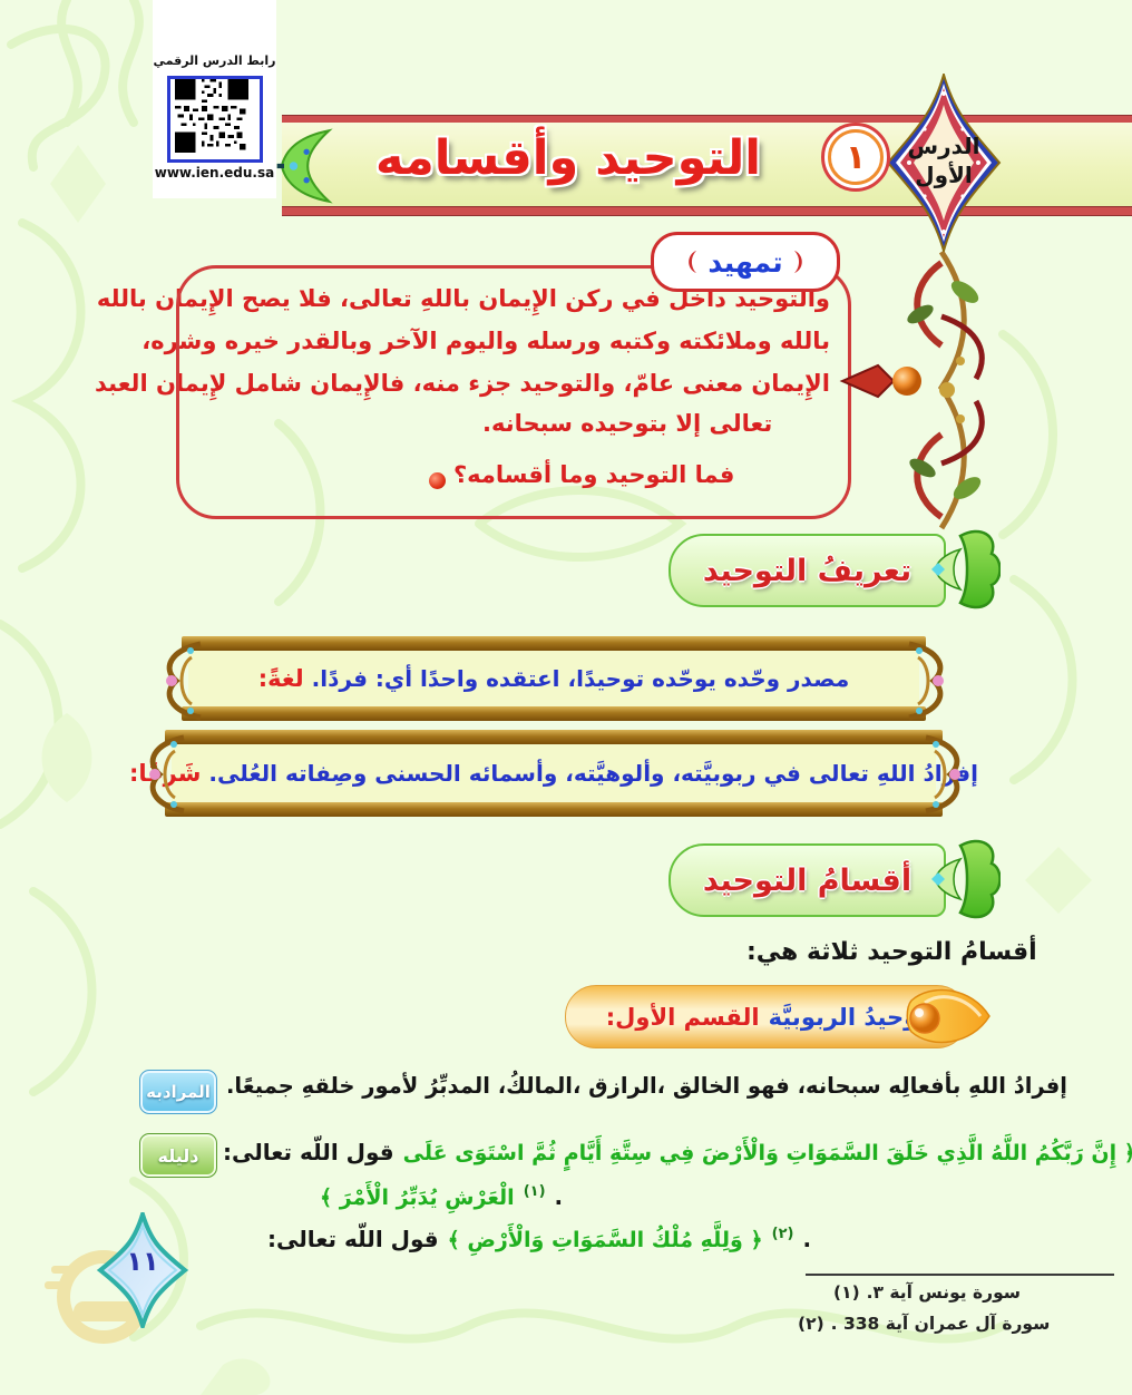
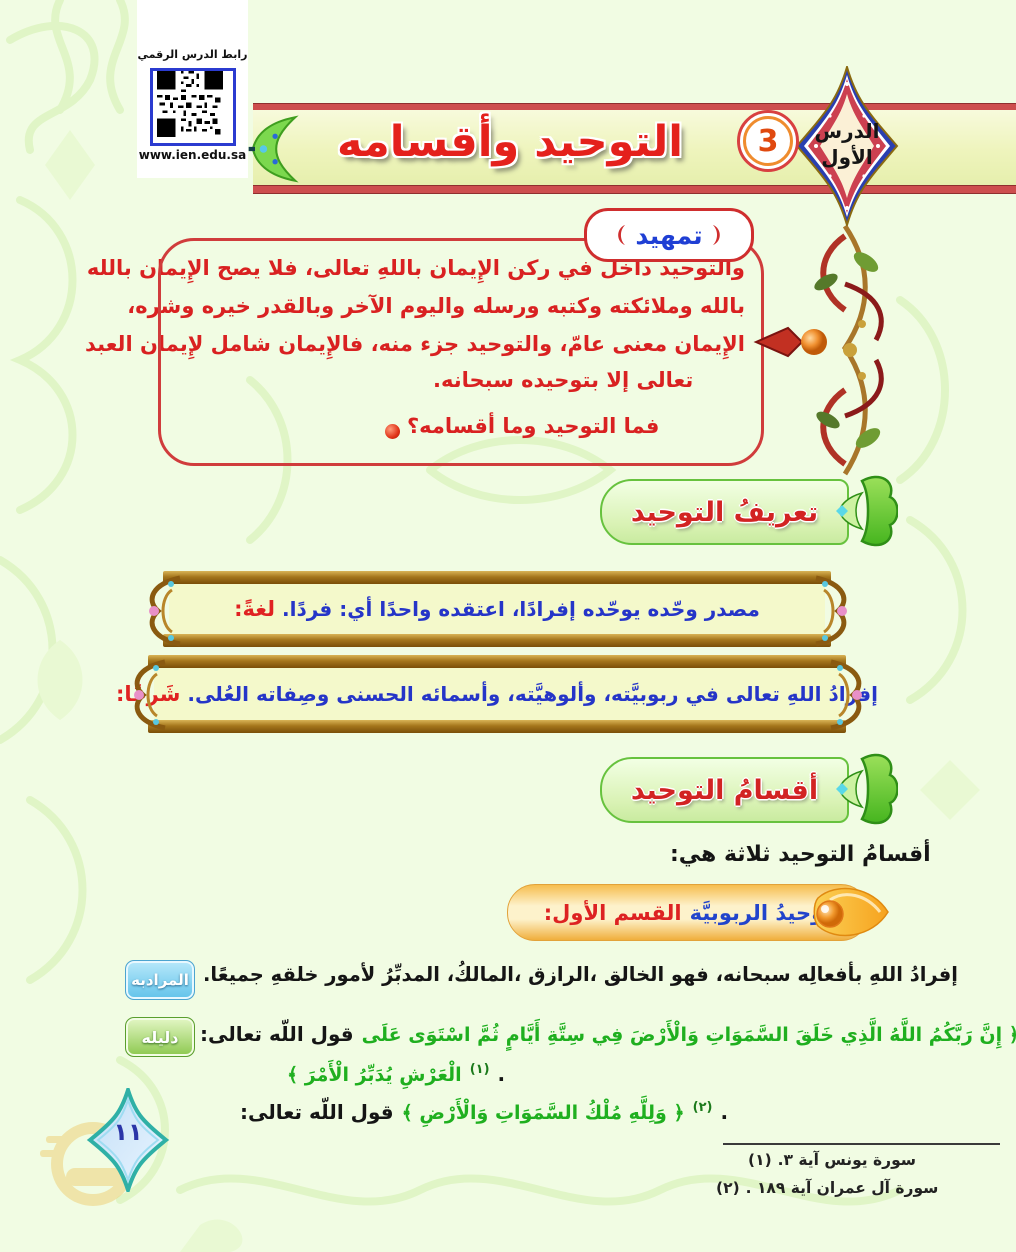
  رابط الدرس الرقمي
  www.ien.edu.sa
  التوحيد وأقسامه
  الدرس
  الأول
- ١
+ 3
  تمهيد
  والتوحيد داخل في ركن الإِيمان باللهِ تعالى، فلا يصح الإِيمان بالله
  بالله وملائكته وكتبه ورسله واليوم الآخر وبالقدر خيره وشره،
  الإِيمان معنى عامّ، والتوحيد جزء منه، فالإِيمان شامل لإِيمان العبد
  تعالى إلا بتوحيده سبحانه.
  فما التوحيد وما أقسامه؟
  تعريفُ التوحيد
  لغةً:
- مصدر وحّده يوحّده توحيدًا، اعتقده واحدًا أي: فردًا.
+ مصدر وحّده يوحّده إفرادًا، اعتقده واحدًا أي: فردًا.
  شَرا:
  إفادُ اللهِ تعالى في ربوبيَّته، وألوهيَّته، وأسمائه الحسنى وصِفاته العُلى.
  أقسامُ التوحيد
  أقسامُ التوحيد ثلاثة هي:
  القسم الأول:
  حيدُ الربوبيَّة
  المرادبه
  إفرادُ اللهِ بأفعالِه سبحانه، فهو الخالق ،الرازق ،المالكُ، المدبِّرُ لأمور خلقهِ جميعًا.
  دليله
  قول اللّه تعالى:
  ﴿ إِنَّ رَبَّكُمُ اللَّهُ الَّذِي خَلَقَ السَّمَوَاتِ وَالْأَرْضَ فِي سِتَّةِ أَيَّامٍ ثُمَّ اسْتَوَى عَلَى
  الْعَرْشِ يُدَبِّرُ الْأَمْرَ ﴾
  (١)
  .
  قول اللّه تعالى:
  ﴿ وَلِلَّهِ مُلْكُ السَّمَوَاتِ وَالْأَرْضِ ﴾
  (٢)
  .
  (١)
  سورة يونس آية ٣.
  (٢)
- سورة آل عمران آية 338 .
+ سورة آل عمران آية ١٨٩ .
  ١١
